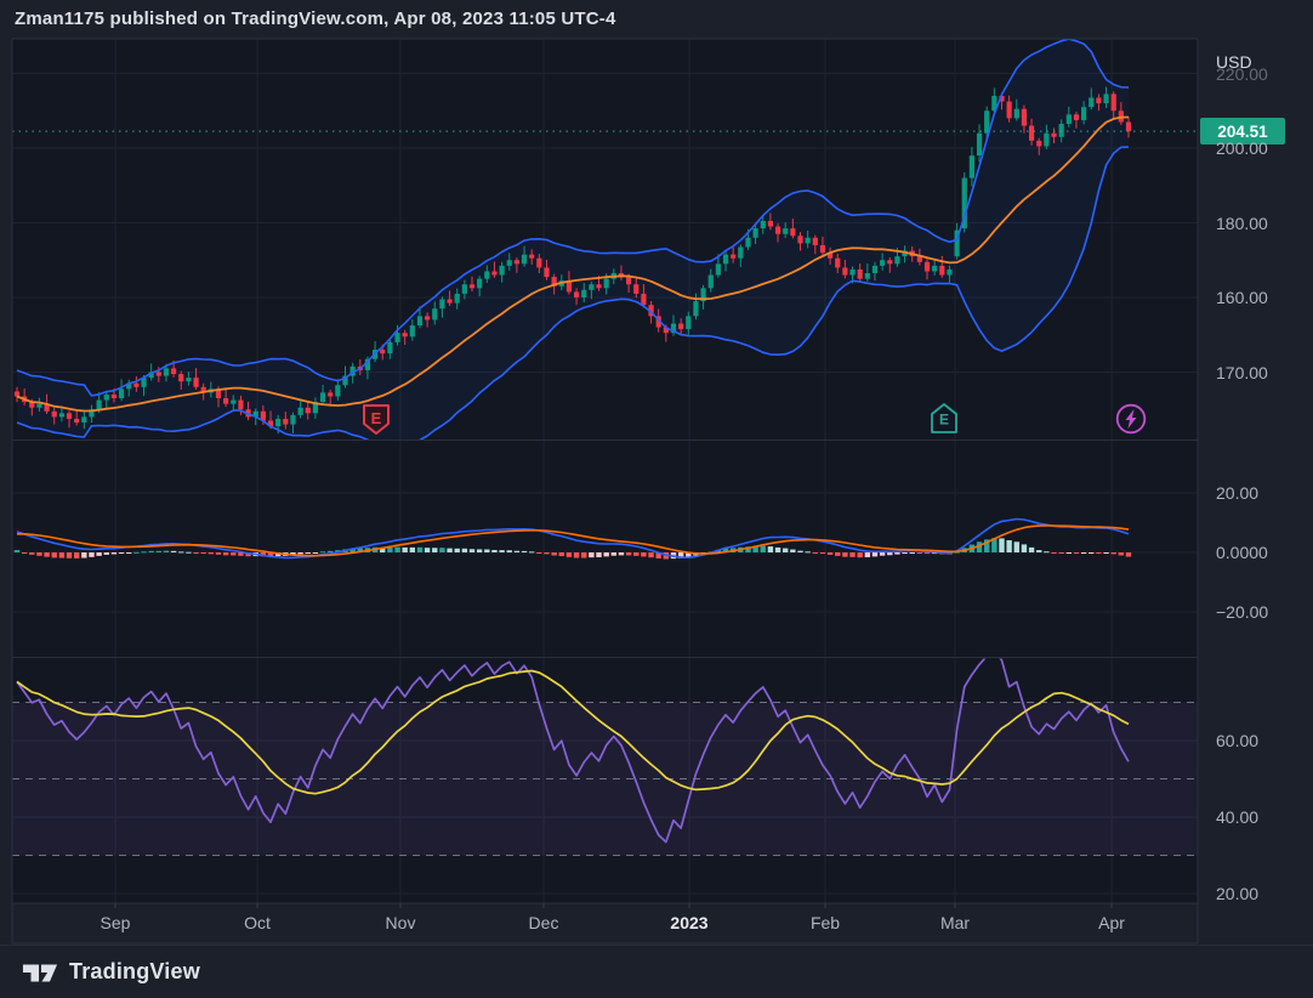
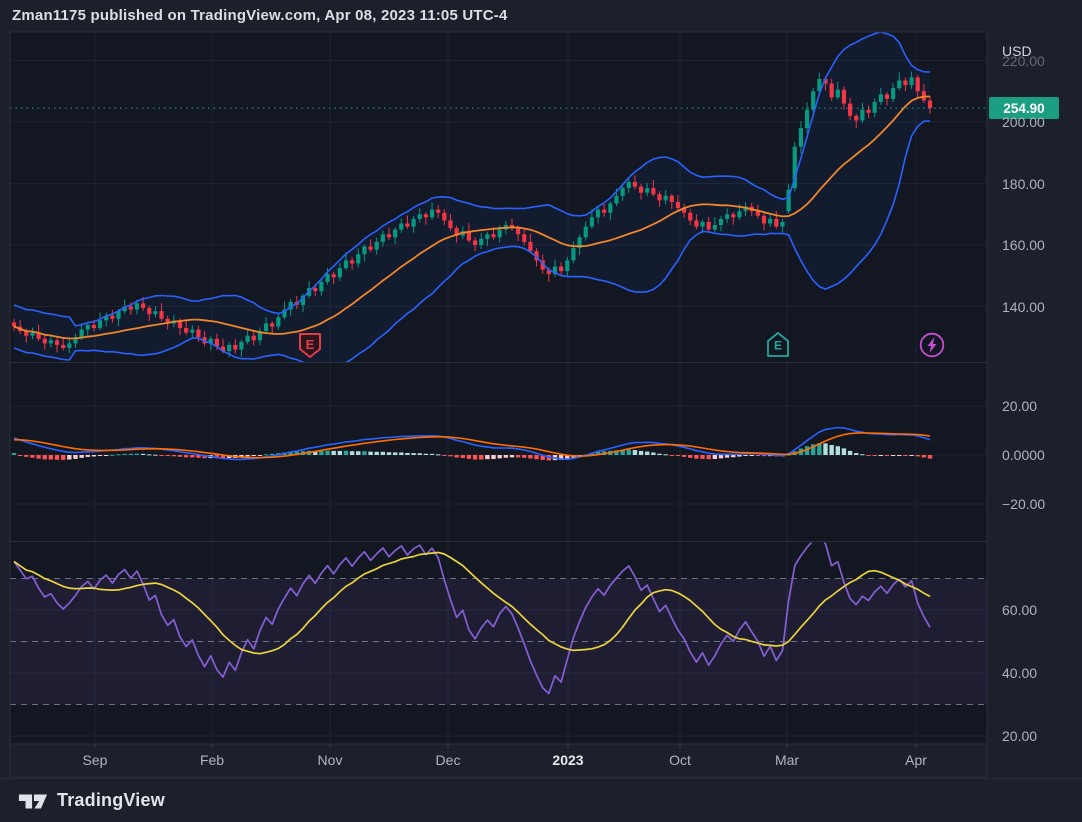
  USD
- 204.51
+ 254.90
  220.00
  200.00
  180.00
  160.00
- 170.00
+ 140.00
  20.00
  0.0000
  −20.00
  60.00
  40.00
  20.00
  Sep
- Oct
+ Feb
  Nov
  Dec
  2023
- Feb
+ Oct
  Mar
  Apr
  E
  E
  Zman1175 published on TradingView.com, Apr 08, 2023 11:05 UTC-4
  TradingView
